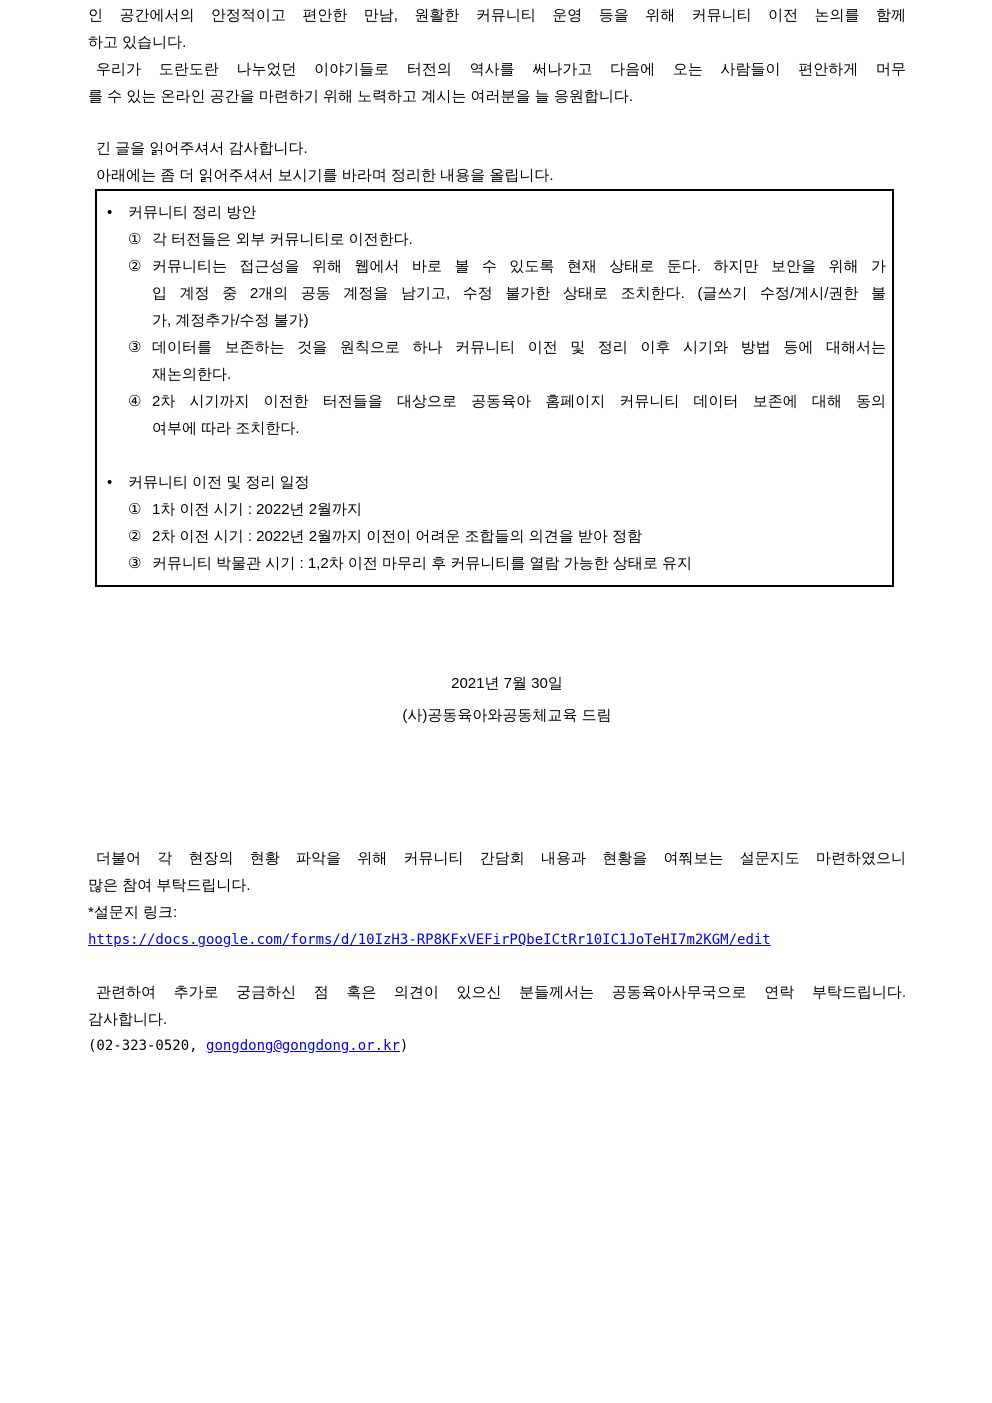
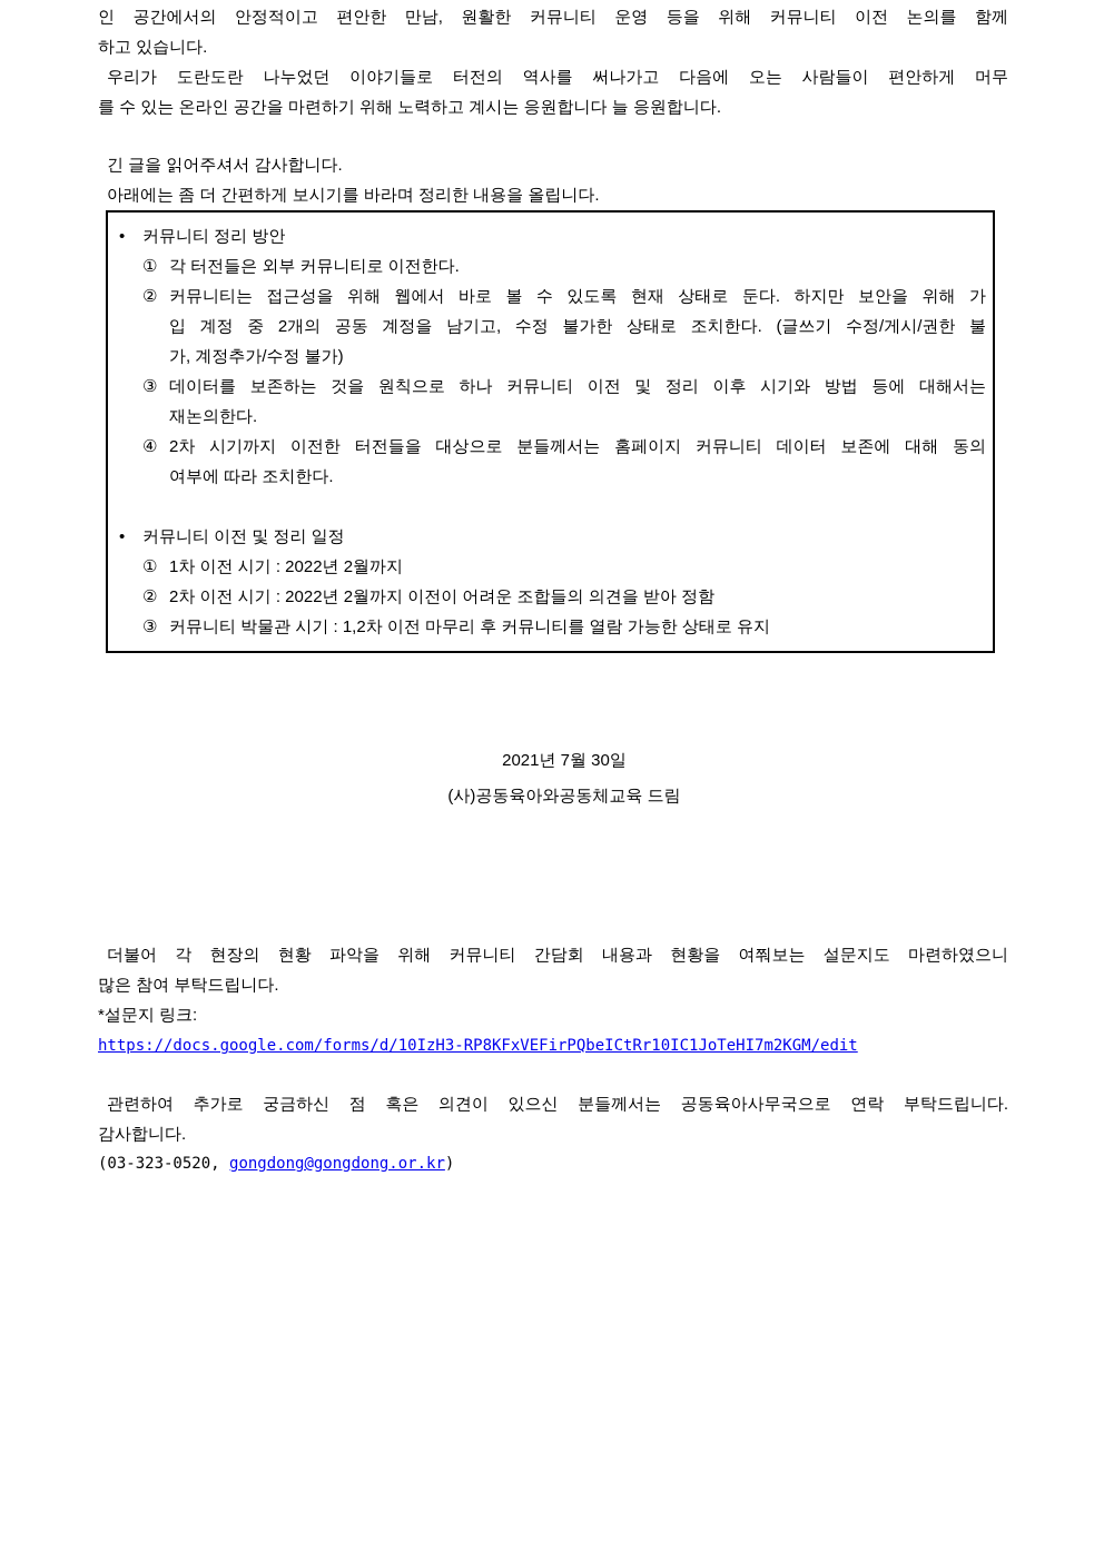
  인 공간에서의 안정적이고 편안한 만남, 원활한 커뮤니티 운영 등을 위해 커뮤니티 이전 논의를 함께
  하고 있습니다.
  우리가 도란도란 나누었던 이야기들로 터전의 역사를 써나가고 다음에 오는 사람들이 편안하게 머무
- 를 수 있는 온라인 공간을 마련하기 위해 노력하고 계시는 여러분을 늘 응원합니다.
+ 를 수 있는 온라인 공간을 마련하기 위해 노력하고 계시는 응원합니다 늘 응원합니다.
  긴 글을 읽어주셔서 감사합니다.
- 아래에는 좀 더 읽어주셔서 보시기를 바라며 정리한 내용을 올립니다.
+ 아래에는 좀 더 간편하게 보시기를 바라며 정리한 내용을 올립니다.
  •
  커뮤니티 정리 방안
  ①
  각 터전들은 외부 커뮤니티로 이전한다.
  ②
  커뮤니티는 접근성을 위해 웹에서 바로 볼 수 있도록 현재 상태로 둔다. 하지만 보안을 위해 가
  입 계정 중 2개의 공동 계정을 남기고, 수정 불가한 상태로 조치한다. (글쓰기 수정/게시/권한 불
  가, 계정추가/수정 불가)
  ③
  데이터를 보존하는 것을 원칙으로 하나 커뮤니티 이전 및 정리 이후 시기와 방법 등에 대해서는
  재논의한다.
  ④
- 2차 시기까지 이전한 터전들을 대상으로 공동육아 홈페이지 커뮤니티 데이터 보존에 대해 동의
+ 2차 시기까지 이전한 터전들을 대상으로 분들께서는 홈페이지 커뮤니티 데이터 보존에 대해 동의
  여부에 따라 조치한다.
  •
  커뮤니티 이전 및 정리 일정
  ①
  1차 이전 시기 : 2022년 2월까지
  ②
  2차 이전 시기 : 2022년 2월까지 이전이 어려운 조합들의 의견을 받아 정함
  ③
  커뮤니티 박물관 시기 : 1,2차 이전 마무리 후 커뮤니티를 열람 가능한 상태로 유지
  2021년 7월 30일
  (사)공동육아와공동체교육 드림
  더불어 각 현장의 현황 파악을 위해 커뮤니티 간담회 내용과 현황을 여쭤보는 설문지도 마련하였으니
  많은 참여 부탁드립니다.
  *설문지 링크:
  https://docs.google.com/forms/d/10IzH3-RP8KFxVEFirPQbeICtRr10IC1JoTeHI7m2KGM/edit
  관련하여 추가로 궁금하신 점 혹은 의견이 있으신 분들께서는 공동육아사무국으로 연락 부탁드립니다.
  감사합니다.
- (02-323-0520, gongdong@gongdong.or.kr)
+ (03-323-0520, gongdong@gongdong.or.kr)
